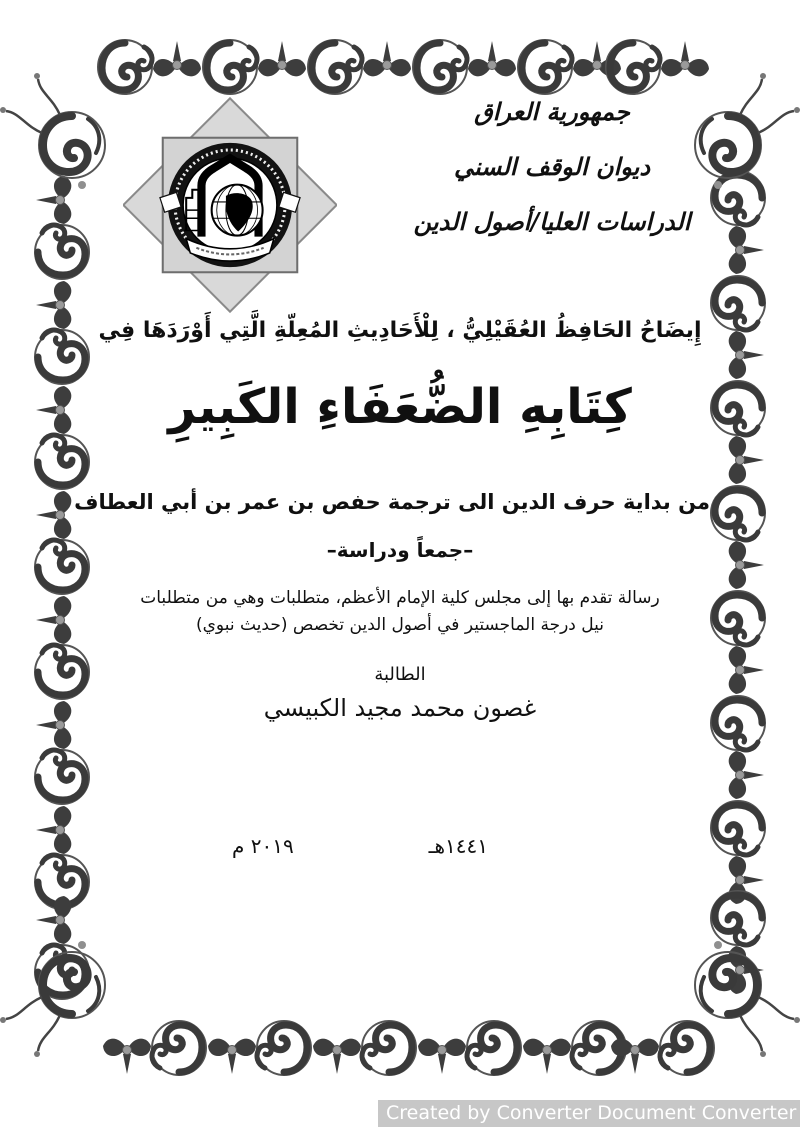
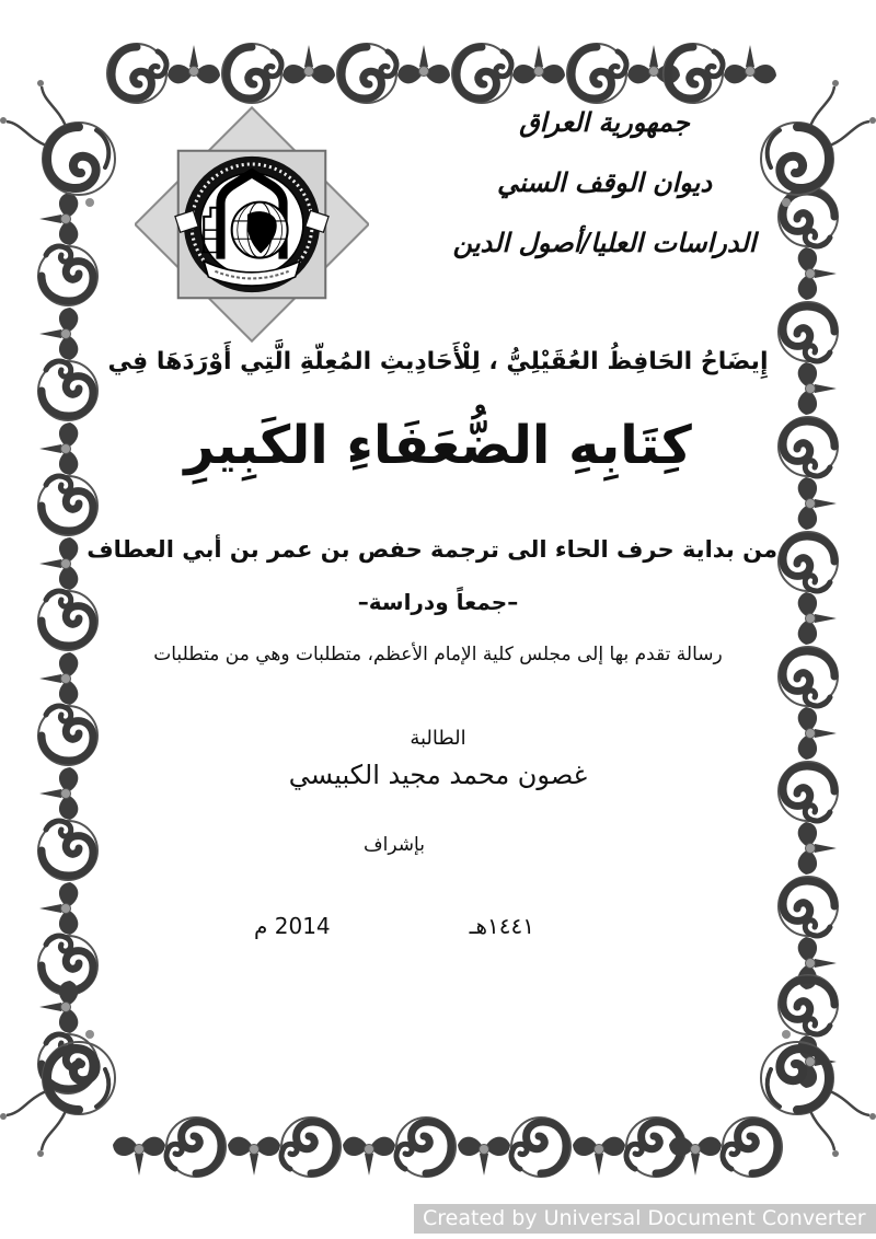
  جمهورية العراق
  ديوان الوقف السني
  الدراسات العليا/أصول الدين
  إِيضَاحُ الحَافِظُ العُقَيْلِيُّ ، لِلْأَحَادِيثِ المُعِلّةِ الَّتِي أَوْرَدَهَا فِي
  كِتَابِهِ الضُّعَفَاءِ الكَبِيرِ
- من بداية حرف الدين الى ترجمة حفص بن عمر بن أبي العطاف
+ من بداية حرف الحاء الى ترجمة حفص بن عمر بن أبي العطاف
  –جمعاً ودراسة–
  رسالة تقدم بها إلى مجلس كلية الإمام الأعظم، متطلبات وهي من متطلبات
- نيل درجة الماجستير في أصول الدين تخصص (حديث نبوي)
  الطالبة
  غصون محمد مجيد الكبيسي
+ بإشراف
  ١٤٤١هـ
- ٢٠١٩ م
+ 2014 م
- Created by Converter Document Converter
+ Created by Universal Document Converter
